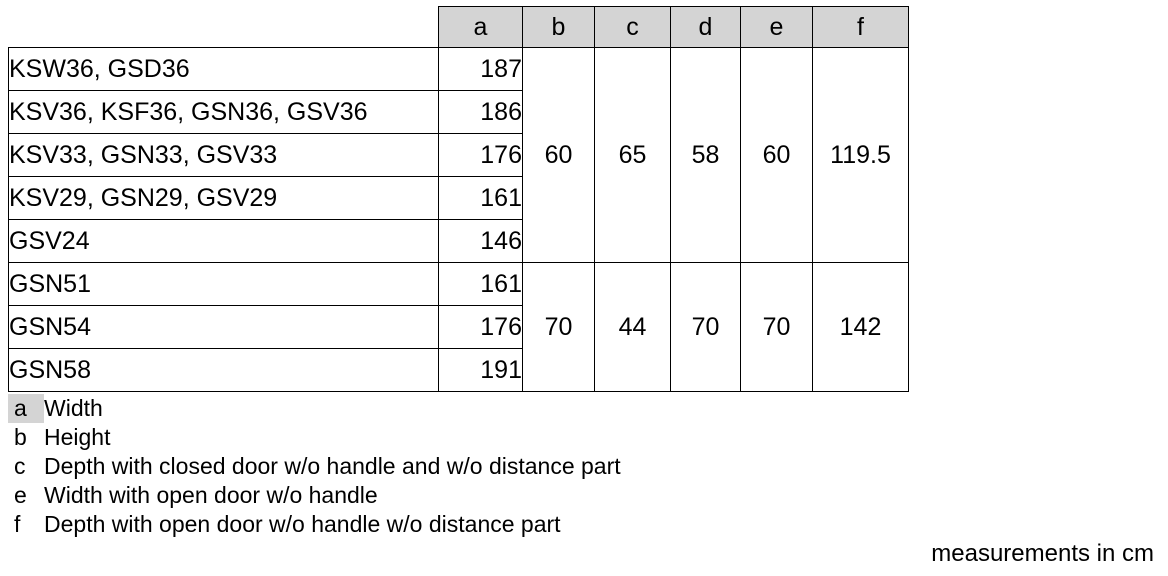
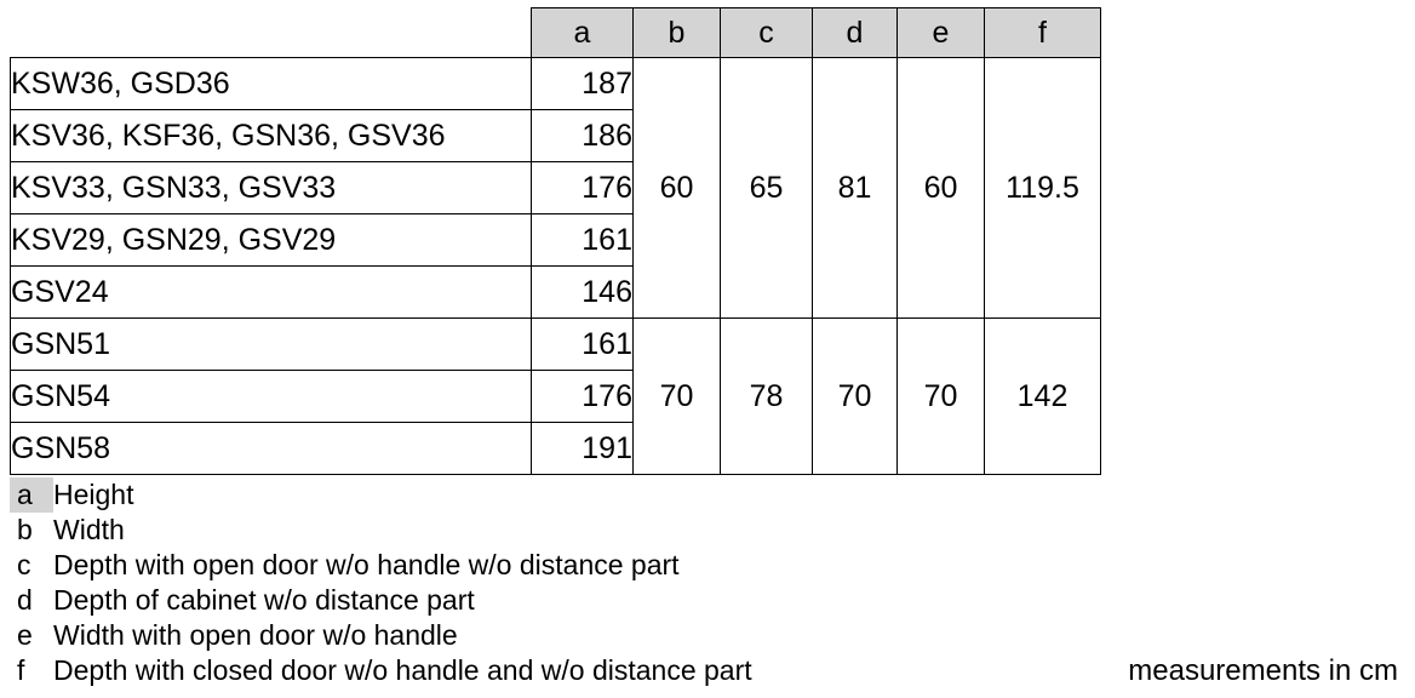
  	a	b	c	d	e	f
- KSW36, GSD36	187	60	65	58	60	119.5
+ KSW36, GSD36	187	60	65	81	60	119.5
  KSV36, KSF36, GSN36, GSV36	186
  KSV33, GSN33, GSV33	176
  KSV29, GSN29, GSV29	161
  GSV24	146
- GSN51	161	70	44	70	70	142
+ GSN51	161	70	78	70	70	142
  GSN54	176
  GSN58	191
  a
- Width
+ Height
  b
- Height
+ Width
  c
- Depth with closed door w/o handle and w/o distance part
+ Depth with open door w/o handle w/o distance part
+ d
+ Depth of cabinet w/o distance part
  e
  Width with open door w/o handle
  f
- Depth with open door w/o handle w/o distance part
+ Depth with closed door w/o handle and w/o distance part
  measurements in cm
